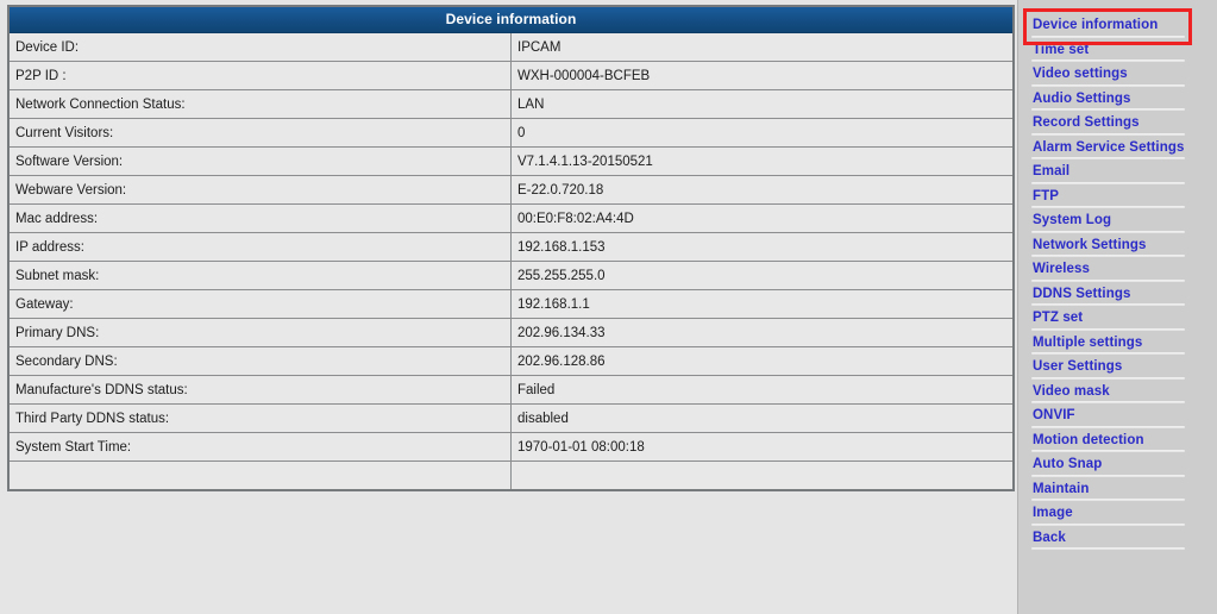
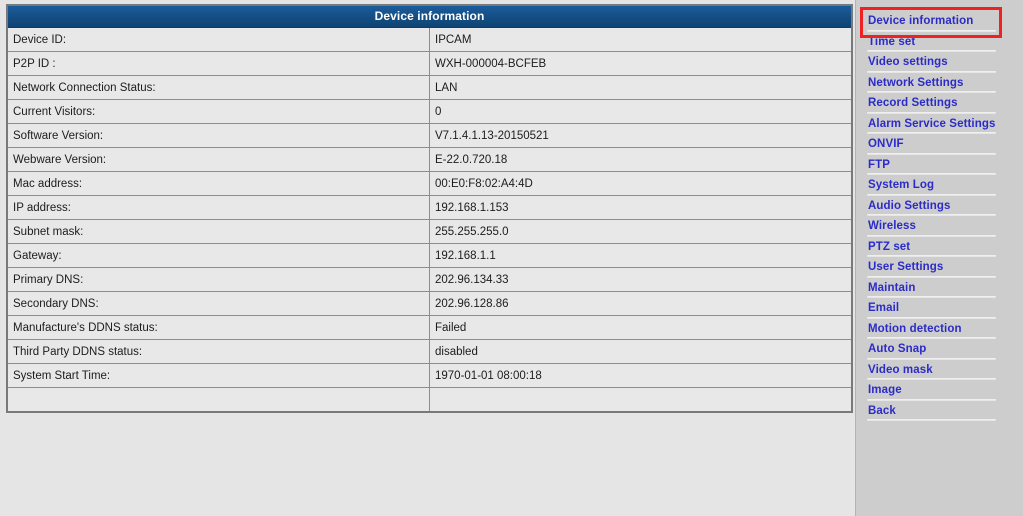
  Device information
  Device ID:	IPCAM
  P2P ID :	WXH-000004-BCFEB
  Network Connection Status:	LAN
  Current Visitors:	0
  Software Version:	V7.1.4.1.13-20150521
  Webware Version:	E-22.0.720.18
  Mac address:	00:E0:F8:02:A4:4D
  IP address:	192.168.1.153
  Subnet mask:	255.255.255.0
  Gateway:	192.168.1.1
  Primary DNS:	202.96.134.33
  Secondary DNS:	202.96.128.86
  Manufacture's DDNS status:	Failed
  Third Party DDNS status:	disabled
  System Start Time:	1970-01-01 08:00:18
  Device information
  Time set
  Video settings
- Audio Settings
+ Network Settings
  Record Settings
  Alarm Service Settings
- Email
+ ONVIF
  FTP
  System Log
- Network Settings
+ Audio Settings
  Wireless
- DDNS Settings
  PTZ set
- Multiple settings
  User Settings
- Video mask
+ Maintain
- ONVIF
+ Email
  Motion detection
  Auto Snap
- Maintain
+ Video mask
  Image
  Back
